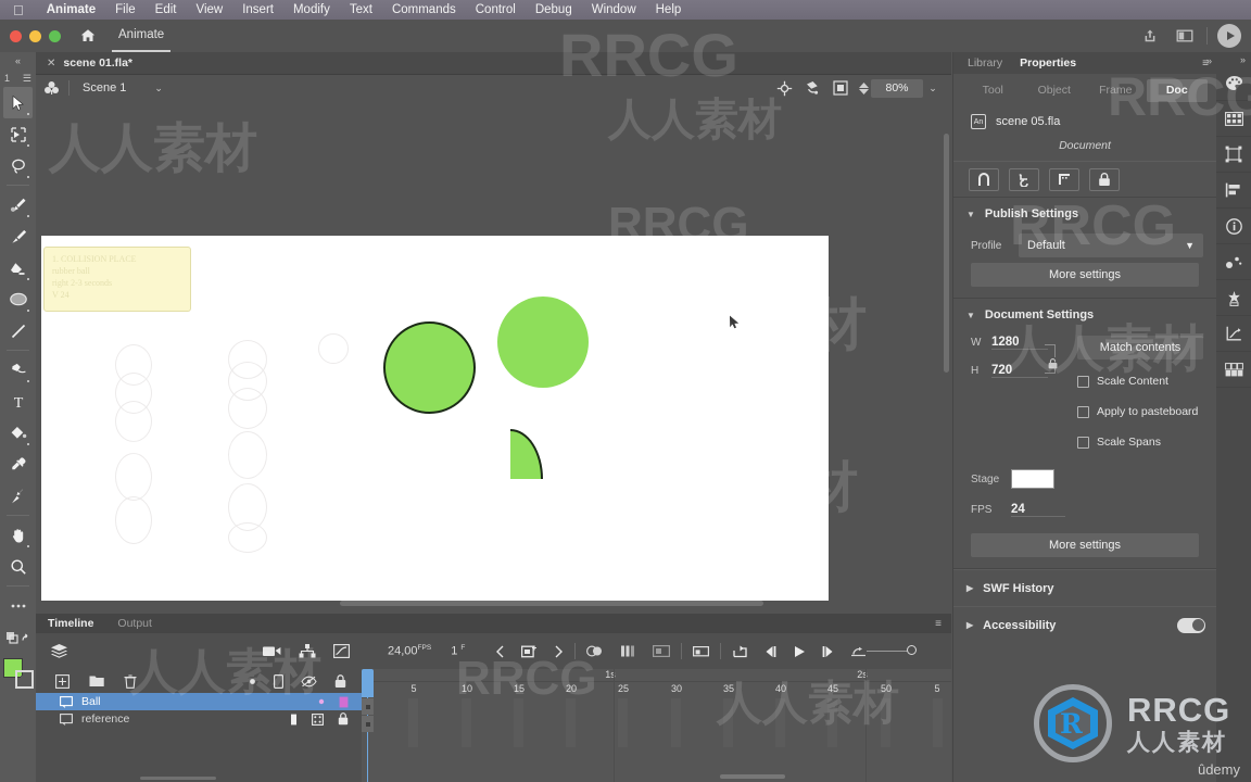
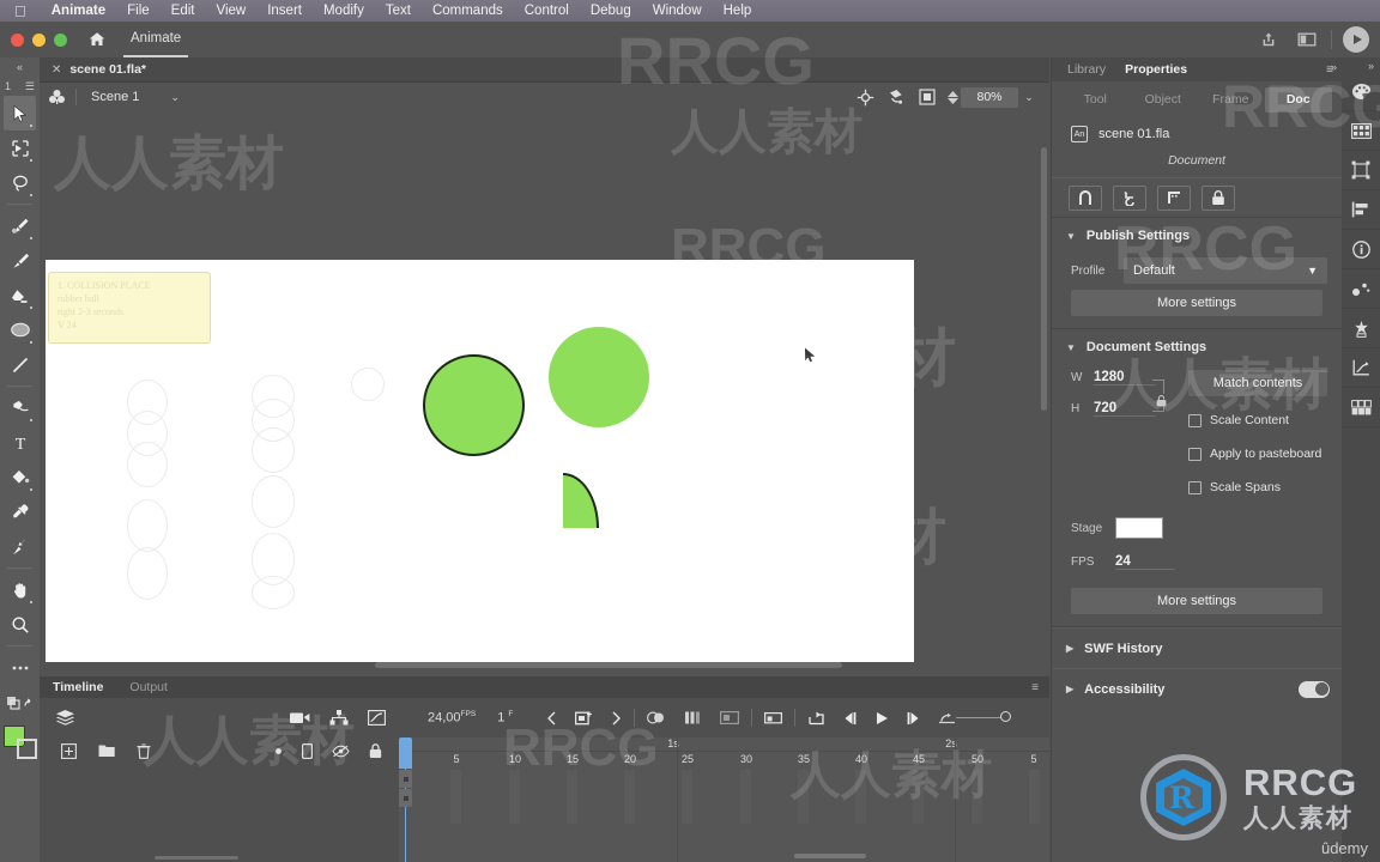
  
  Animate
  File
  Edit
  View
  Insert
  Modify
  Text
  Commands
  Control
  Debug
  Window
  Help
  Animate
  «
  1
  ☰
  T
  ✕
  scene 01.fla*
  Scene 1
  ⌄
  80%
  ⌄
  1. COLLISION PLACE
  rubber ball
  right 2-3 seconds
  V 24
  Timeline
  Output
  ≡
- Ball
- reference
  5
  10
  15
  20
  25
  30
  35
  40
  45
  50
  5
  Library
  Properties
  ≡
  »
  Tool
  Object
  Frame
  Doc
- scene 05.fla
+ scene 01.fla
  Document
  ▼
  Publish Settings
  Profile
  Default
  ▼
  More settings
  ▼
  Document Settings
  W
  1280
  H
  720
  Match contents
  Scale Content
  Apply to pasteboard
  Scale Spans
  Stage
  FPS
  24
  More settings
  ▶
  SWF History
  ▶
  Accessibility
  »
  RRCG
  人人素材
  人人素材
  人人素材
  人人素材
  RRCG
  RRCG
  人人素材
  RRCG
  RRCG
  人人素材
  人人素材
  R
  RRCG
  人人素材
  ûdemy
